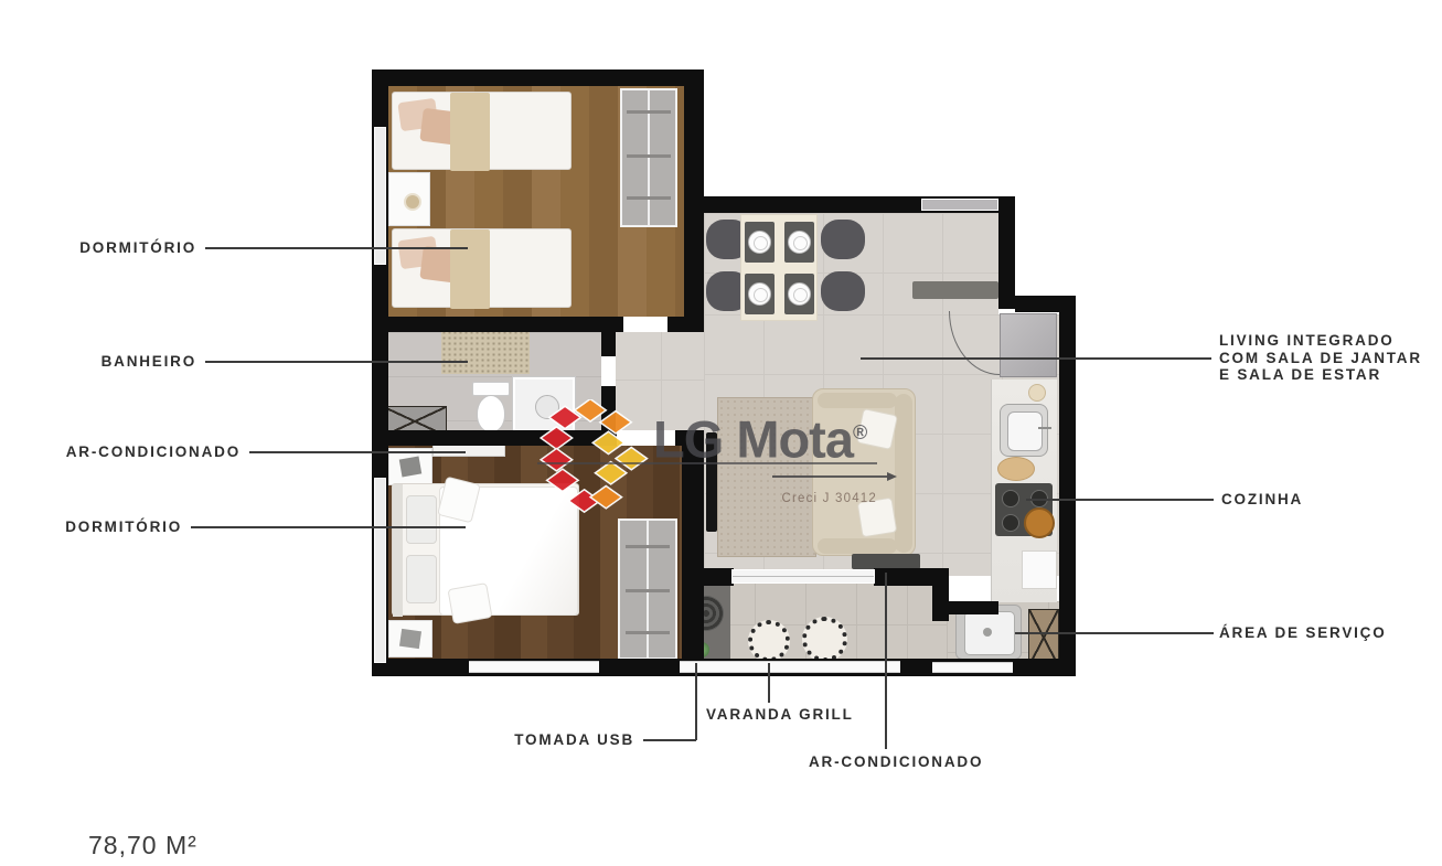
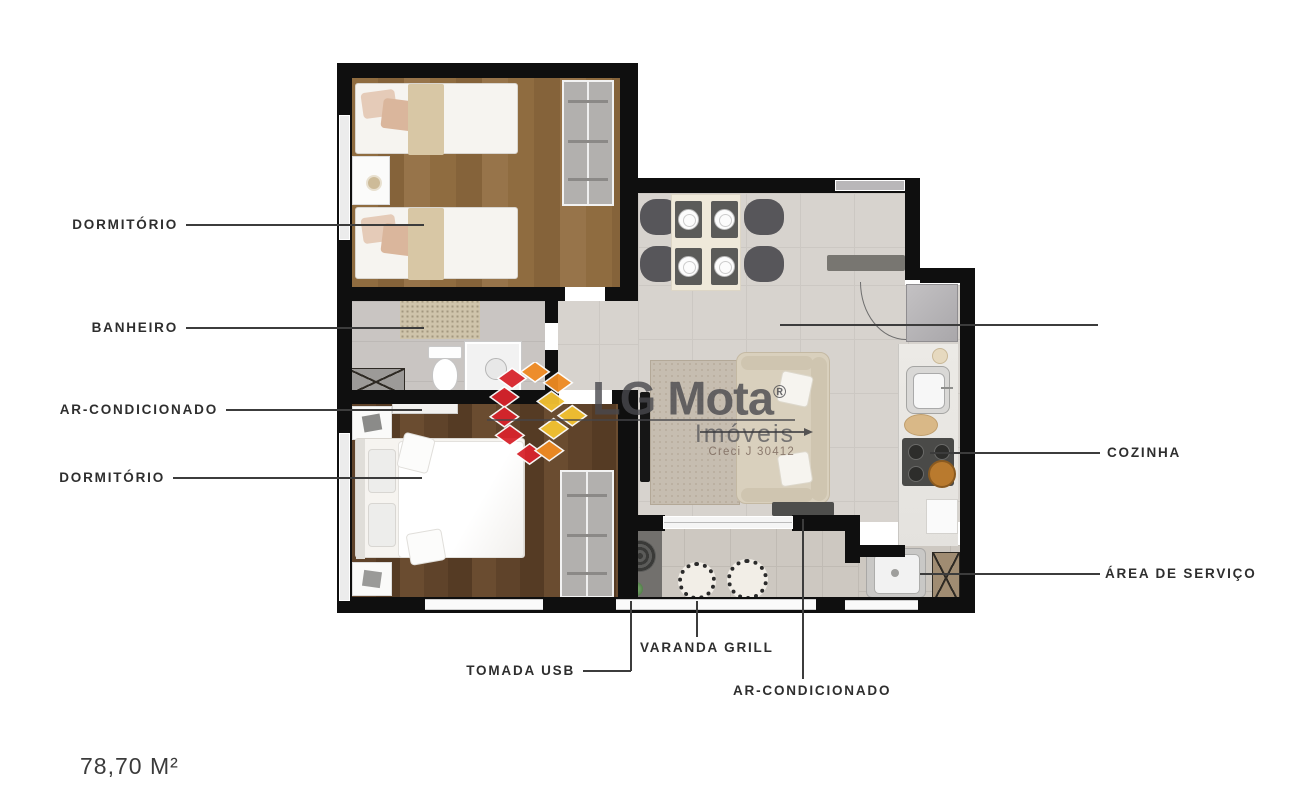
  LG Mota®
+ Imóveis
  Creci J 30412
  DORMITÓRIO
  BANHEIRO
  AR-CONDICIONADO
  DORMITÓRIO
- LIVING INTEGRADO
- COM SALA DE JANTAR
- E SALA DE ESTAR
  COZINHA
  ÁREA DE SERVIÇO
  VARANDA GRILL
  TOMADA USB
  AR-CONDICIONADO
  78,70 M²
